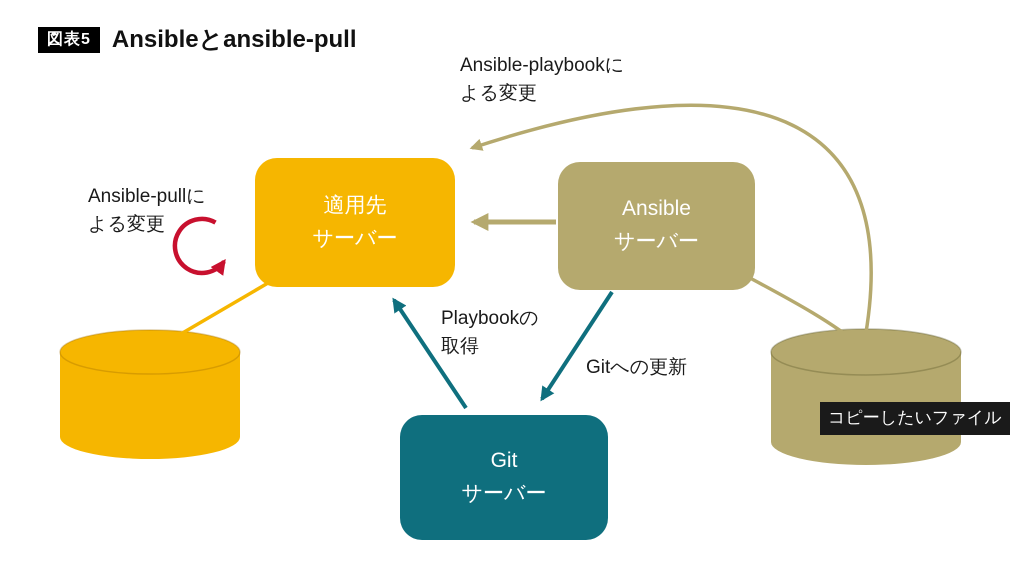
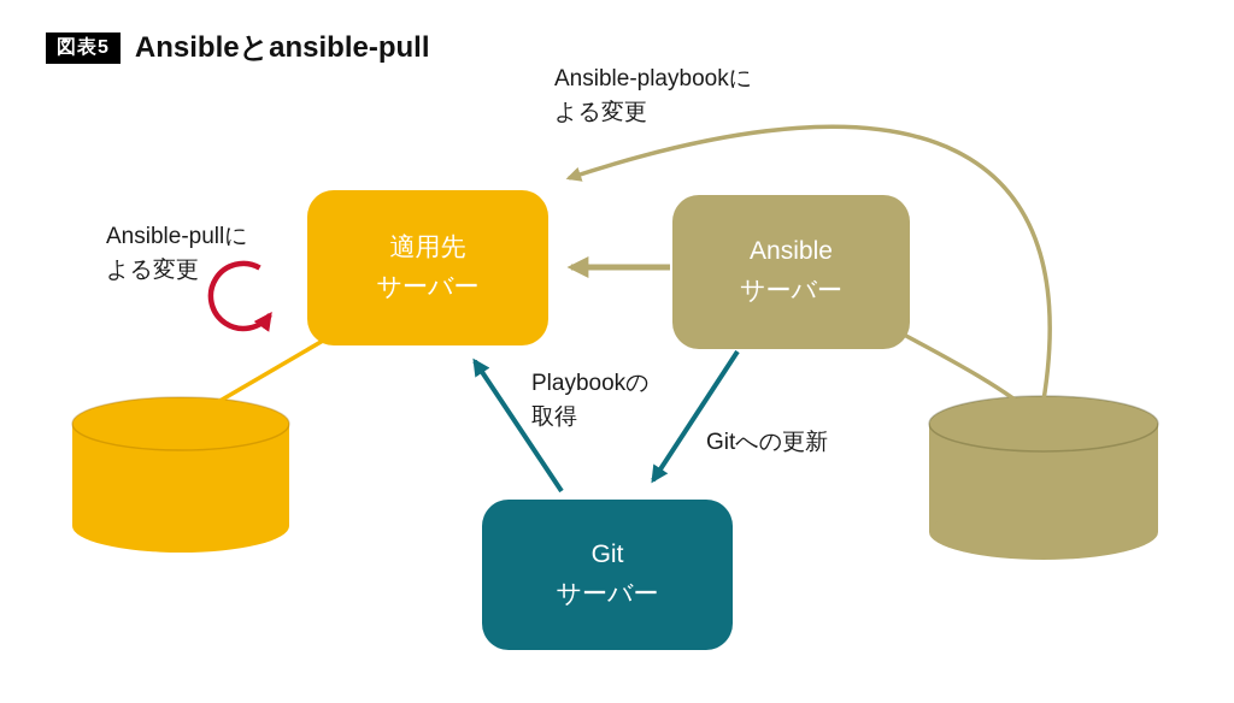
  図表5
  Ansibleとansible-pull
  適用先
  サーバー
  Ansible
  サーバー
  Git
  サーバー
  Ansible-playbookに
  よる変更
  Ansible-pullに
  よる変更
  Playbookの
  取得
  Gitへの更新
- コピーしたいファイル
